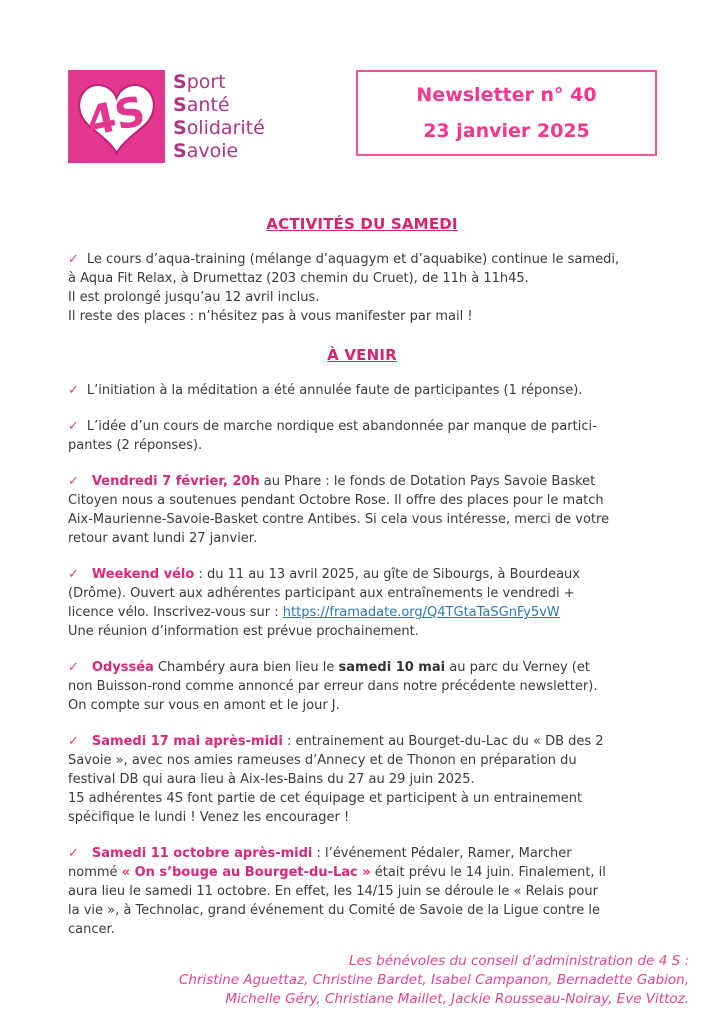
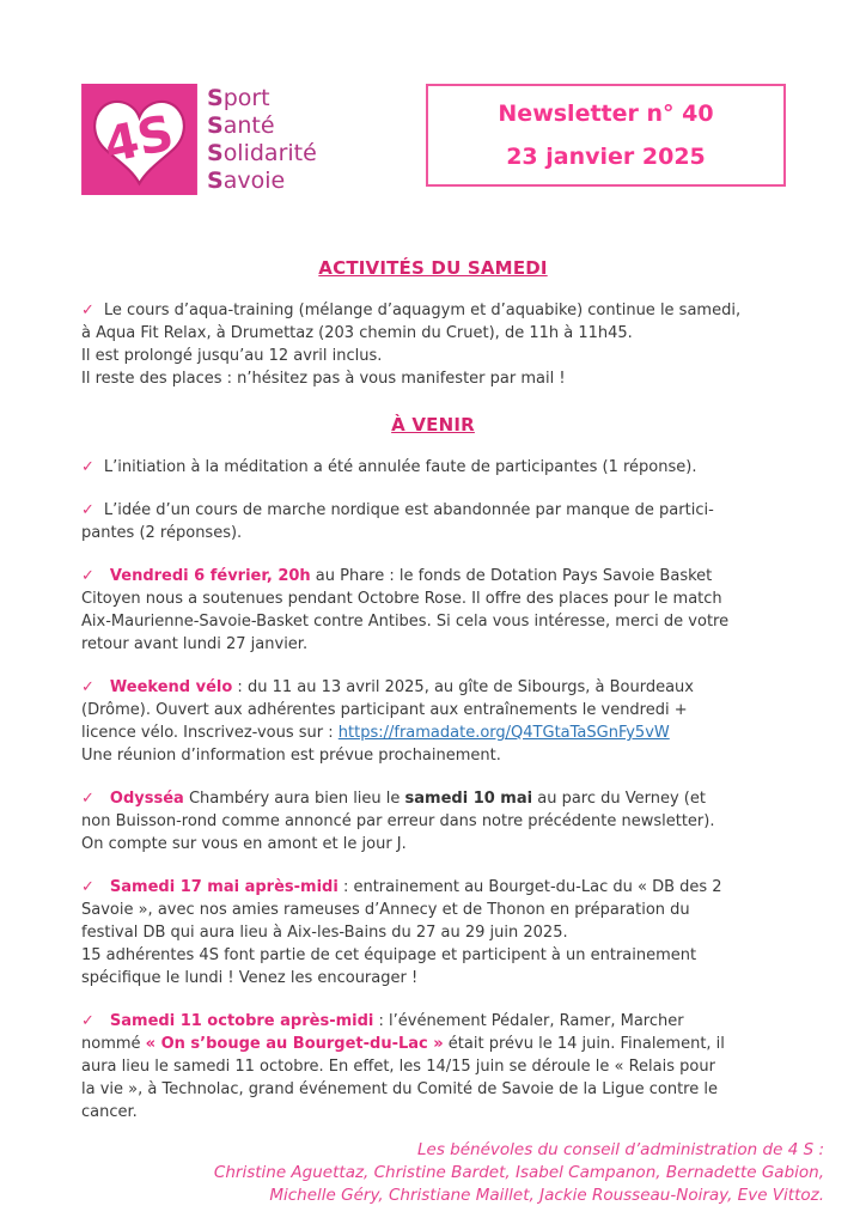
  Sport
  Santé
  Solidarité
  Savoie
  Newsletter n° 40
  23 janvier 2025
  ACTIVITÉS DU SAMEDI
  ✓ Le cours d’aqua-training (mélange d’aquagym et d’aquabike) continue le samedi,
  à Aqua Fit Relax, à Drumettaz (203 chemin du Cruet), de 11h à 11h45.
  Il est prolongé jusqu’au 12 avril inclus.
  Il reste des places : n’hésitez pas à vous manifester par mail !
  À VENIR
  ✓ L’initiation à la méditation a été annulée faute de participantes (1 réponse).
  ✓ L’idée d’un cours de marche nordique est abandonnée par manque de partici-
  pantes (2 réponses).
- ✓ Vendredi 7 février, 20h au Phare : le fonds de Dotation Pays Savoie Basket
+ ✓ Vendredi 6 février, 20h au Phare : le fonds de Dotation Pays Savoie Basket
  Citoyen nous a soutenues pendant Octobre Rose. Il offre des places pour le match
  Aix-Maurienne-Savoie-Basket contre Antibes. Si cela vous intéresse, merci de votre
  retour avant lundi 27 janvier.
  ✓ Weekend vélo : du 11 au 13 avril 2025, au gîte de Sibourgs, à Bourdeaux
  (Drôme). Ouvert aux adhérentes participant aux entraînements le vendredi +
  licence vélo. Inscrivez-vous sur : https://framadate.org/Q4TGtaTaSGnFy5vW
  Une réunion d’information est prévue prochainement.
  ✓ Odysséa Chambéry aura bien lieu le samedi 10 mai au parc du Verney (et
  non Buisson-rond comme annoncé par erreur dans notre précédente newsletter).
  On compte sur vous en amont et le jour J.
  ✓ Samedi 17 mai après-midi : entrainement au Bourget-du-Lac du « DB des 2
  Savoie », avec nos amies rameuses d’Annecy et de Thonon en préparation du
  festival DB qui aura lieu à Aix-les-Bains du 27 au 29 juin 2025.
  15 adhérentes 4S font partie de cet équipage et participent à un entrainement
  spécifique le lundi ! Venez les encourager !
  ✓ Samedi 11 octobre après-midi : l’événement Pédaler, Ramer, Marcher
  nommé « On s’bouge au Bourget-du-Lac » était prévu le 14 juin. Finalement, il
  aura lieu le samedi 11 octobre. En effet, les 14/15 juin se déroule le « Relais pour
  la vie », à Technolac, grand événement du Comité de Savoie de la Ligue contre le
  cancer.
  Les bénévoles du conseil d’administration de 4 S :
  Christine Aguettaz, Christine Bardet, Isabel Campanon, Bernadette Gabion,
  Michelle Géry, Christiane Maillet, Jackie Rousseau-Noiray, Eve Vittoz.
